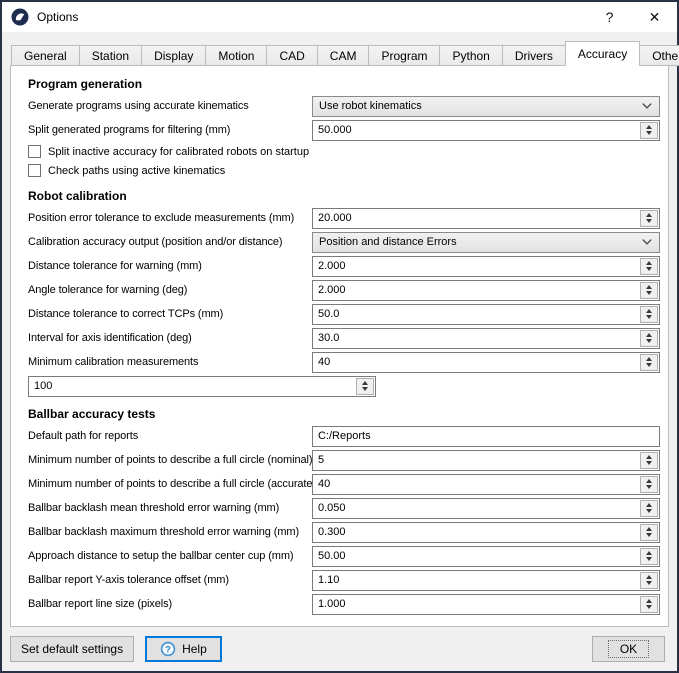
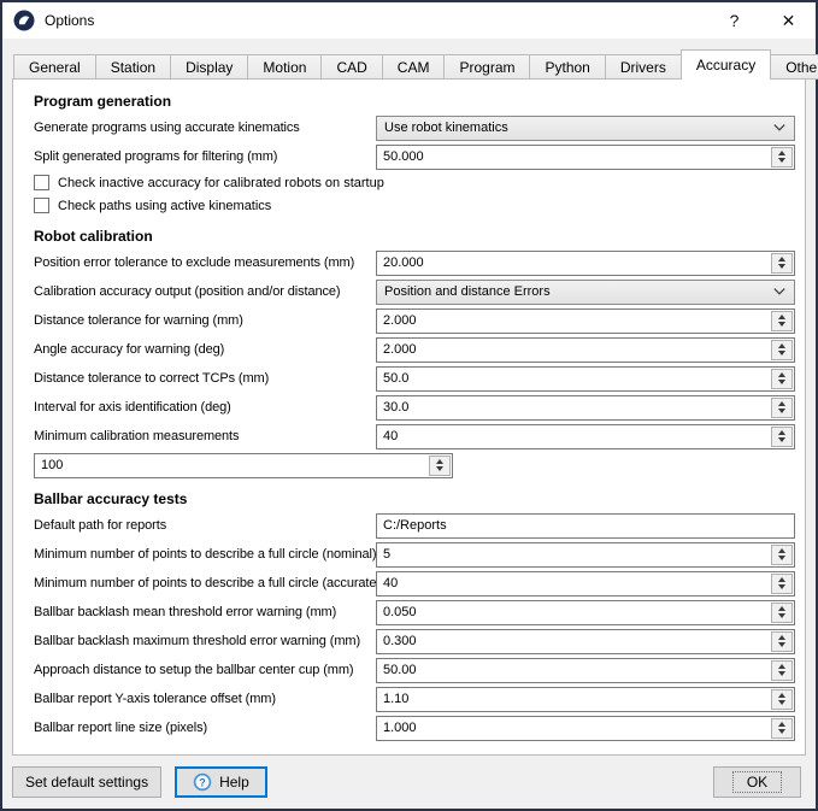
  Options
  ?
  ✕
  General
  Station
  Display
  Motion
  CAD
  CAM
  Program
  Python
  Drivers
  Accuracy
  Othe
  Program generation
  Generate programs using accurate kinematics
  Use robot kinematics
  Split generated programs for filtering (mm)
  50.000
- Split inactive accuracy for calibrated robots on startup
+ Check inactive accuracy for calibrated robots on startup
  Check paths using active kinematics
  Robot calibration
  Position error tolerance to exclude measurements (mm)
  20.000
  Calibration accuracy output (position and/or distance)
  Position and distance Errors
  Distance tolerance for warning (mm)
  2.000
- Angle tolerance for warning (deg)
+ Angle accuracy for warning (deg)
  2.000
  Distance tolerance to correct TCPs (mm)
  50.0
  Interval for axis identification (deg)
  30.0
  Minimum calibration measurements
  40
  100
  Ballbar accuracy tests
  Default path for reports
  C:/Reports
  Minimum number of points to describe a full circle (nominal)
  5
  Minimum number of points to describe a full circle (accurate
  40
  Ballbar backlash mean threshold error warning (mm)
  0.050
  Ballbar backlash maximum threshold error warning (mm)
  0.300
  Approach distance to setup the ballbar center cup (mm)
  50.00
  Ballbar report Y-axis tolerance offset (mm)
  1.10
  Ballbar report line size (pixels)
  1.000
  Set default settings
  ?
  Help
  OK
